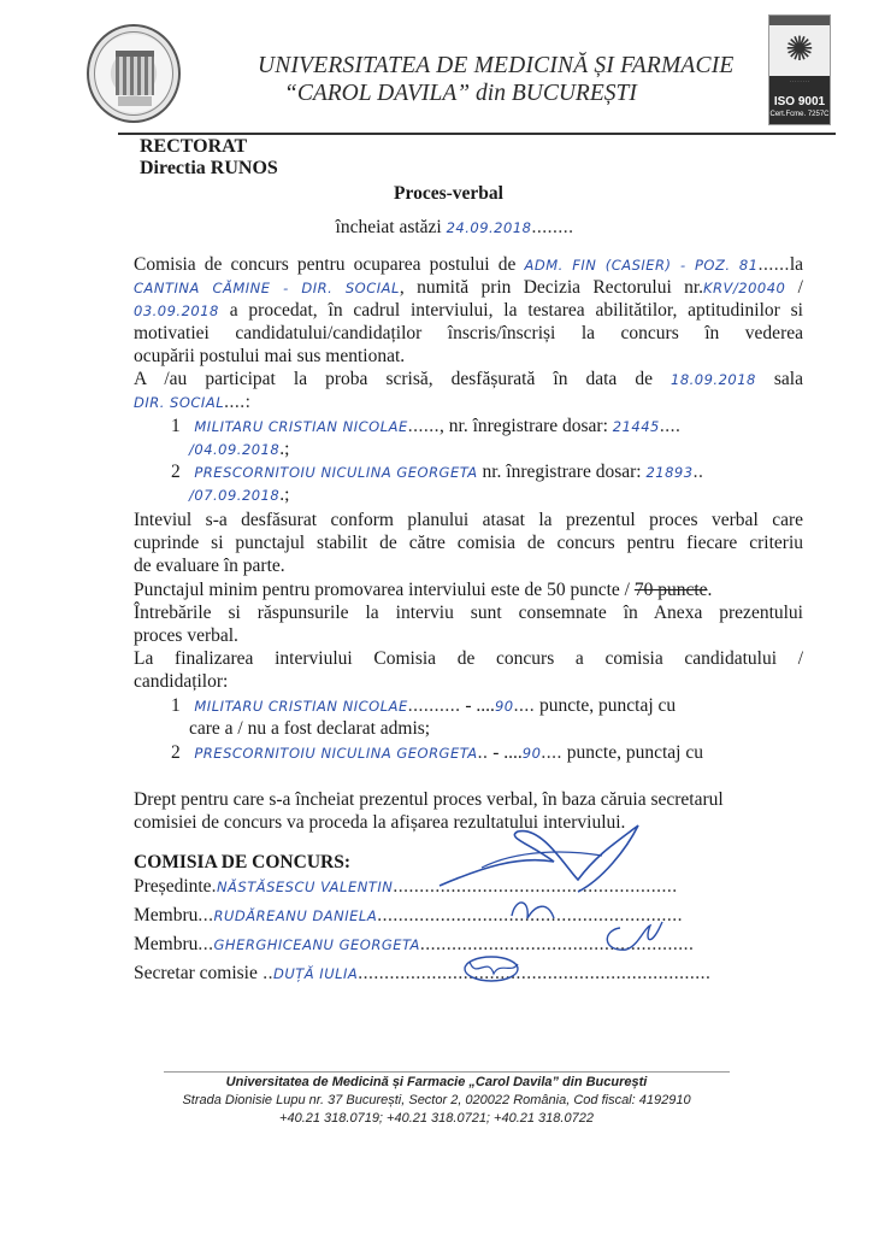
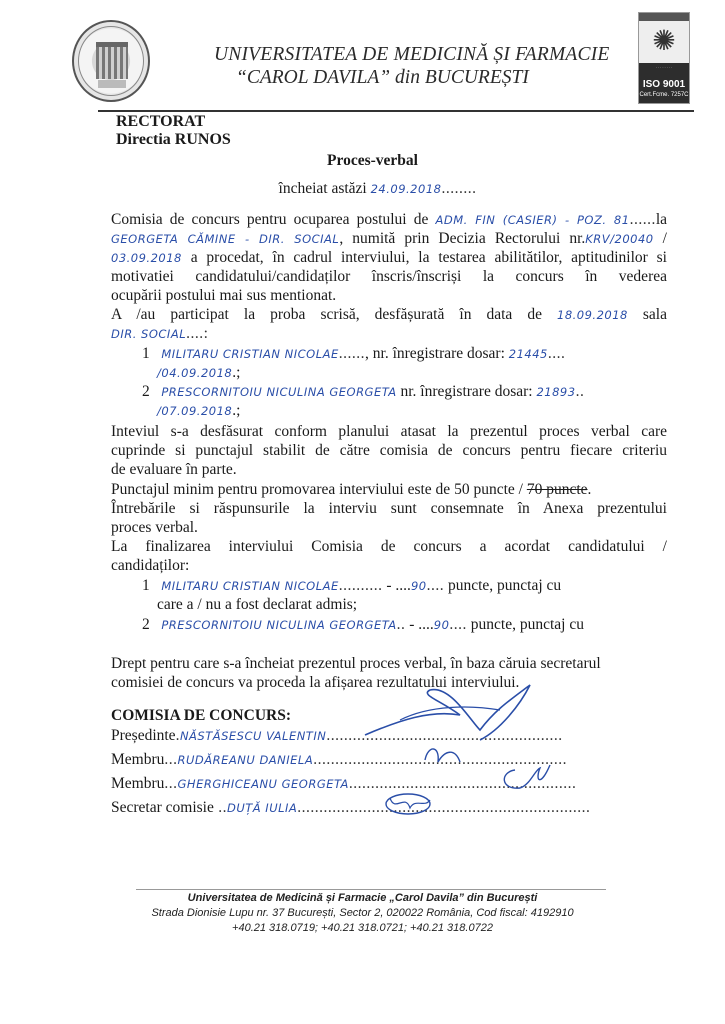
  UNIVERSITATEA DE MEDICINĂ ȘI FARMACIE
  “CAROL DAVILA” din BUCUREȘTI
  ✺
  ISO 9001
  RECTORAT
  Directia RUNOS
  Proces-verbal
  încheiat astăzi 24.09.2018........
  Comisia de concurs pentru ocuparea postului de ADM. FIN (CASIER) - POZ. 81......la
- CANTINA CĂMINE - DIR. SOCIAL, numită prin Decizia Rectorului nr.KRV/20040 /
+ GEORGETA CĂMINE - DIR. SOCIAL, numită prin Decizia Rectorului nr.KRV/20040 /
  03.09.2018 a procedat, în cadrul interviului, la testarea abilitătilor, aptitudinilor si
  motivatiei candidatului/candidaților înscris/înscriși la concurs în vederea
  ocupării postului mai sus mentionat.
  A /au participat la proba scrisă, desfășurată în data de 18.09.2018 sala
  DIR. SOCIAL....:
  1 MILITARU CRISTIAN NICOLAE......, nr. înregistrare dosar: 21445....
  /04.09.2018.;
  2 PRESCORNITOIU NICULINA GEORGETA nr. înregistrare dosar: 21893..
  /07.09.2018.;
  Inteviul s-a desfăsurat conform planului atasat la prezentul proces verbal care
  cuprinde si punctajul stabilit de către comisia de concurs pentru fiecare criteriu
  de evaluare în parte.
  Punctajul minim pentru promovarea interviului este de 50 puncte / 70 puncte.
  Întrebările si răspunsurile la interviu sunt consemnate în Anexa prezentului
  proces verbal.
- La finalizarea interviului Comisia de concurs a comisia candidatului /
+ La finalizarea interviului Comisia de concurs a acordat candidatului /
  candidaților:
  1 MILITARU CRISTIAN NICOLAE.......... - ....90.... puncte, punctaj cu
  care a / nu a fost declarat admis;
  2 PRESCORNITOIU NICULINA GEORGETA.. - ....90.... puncte, punctaj cu
  Drept pentru care s-a încheiat prezentul proces verbal, în baza căruia secretarul
  comisiei de concurs va proceda la afișarea rezultatului interviului.
  COMISIA DE CONCURS:
  Președinte.NĂSTĂSESCU VALENTIN......................................................
  Membru...RUDĂREANU DANIELA........................................................
  Membru...GHERGHICEANU GEORGETA...................................................
  Secretar comisie ..DUȚĂ IULIA..................................................................
  Universitatea de Medicină și Farmacie „Carol Davila” din București
  Strada Dionisie Lupu nr. 37 București, Sector 2, 020022 România, Cod fiscal: 4192910
  +40.21 318.0719; +40.21 318.0721; +40.21 318.0722
